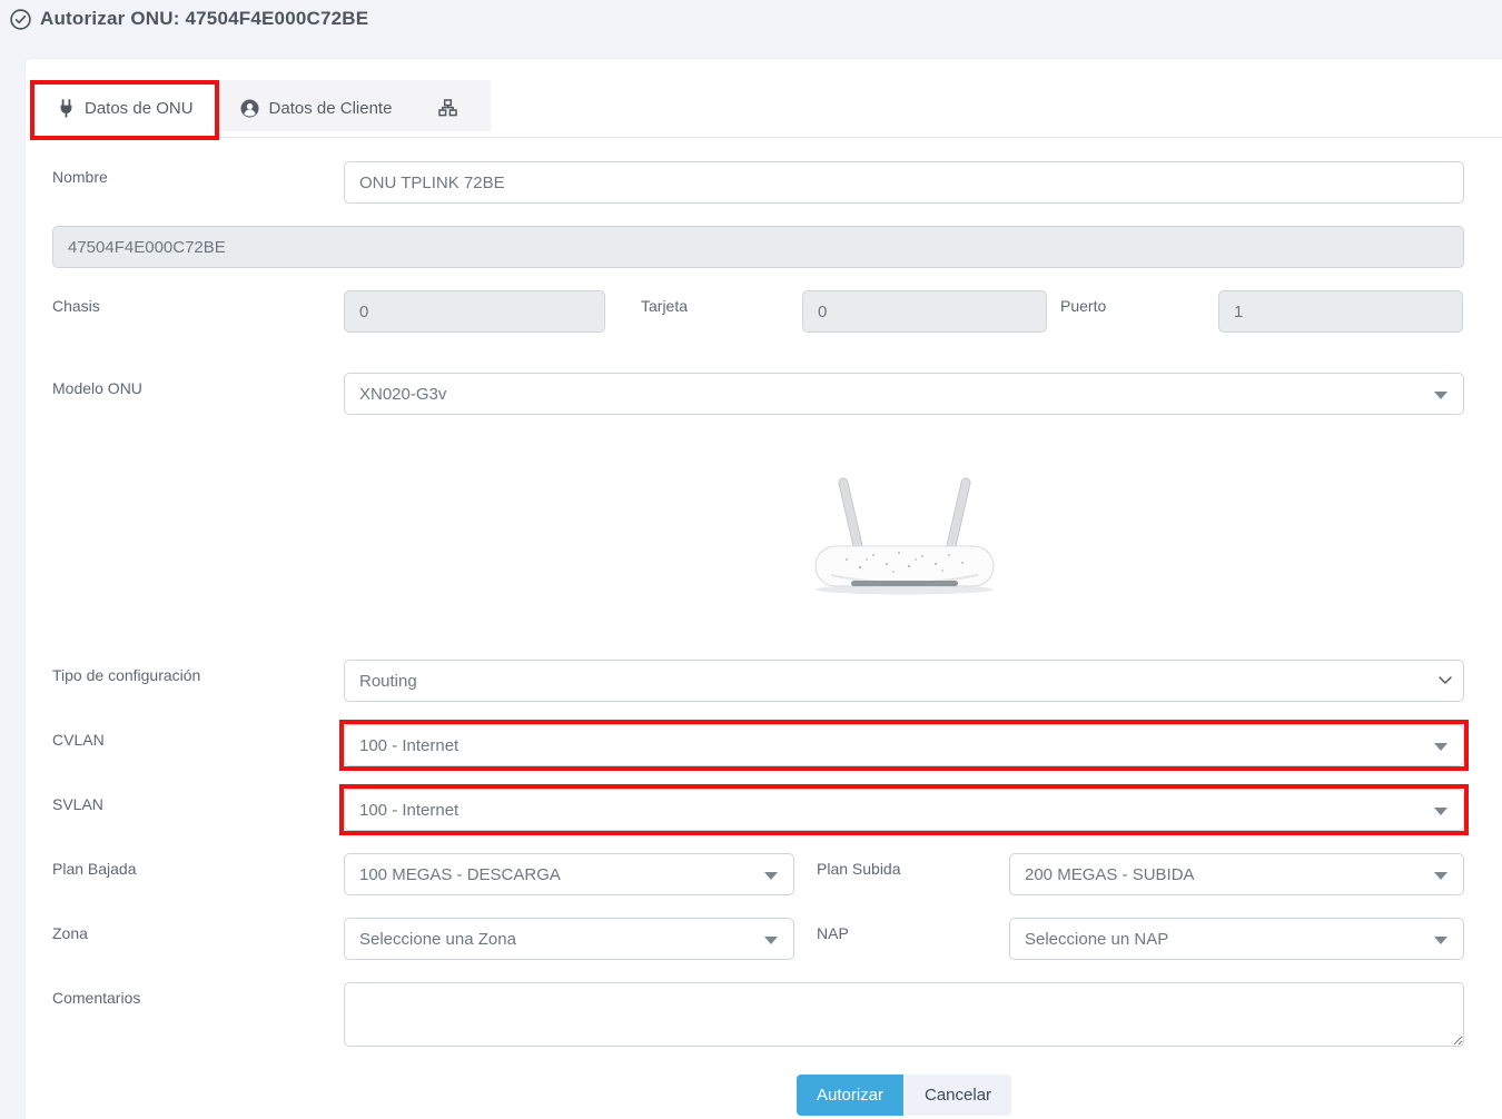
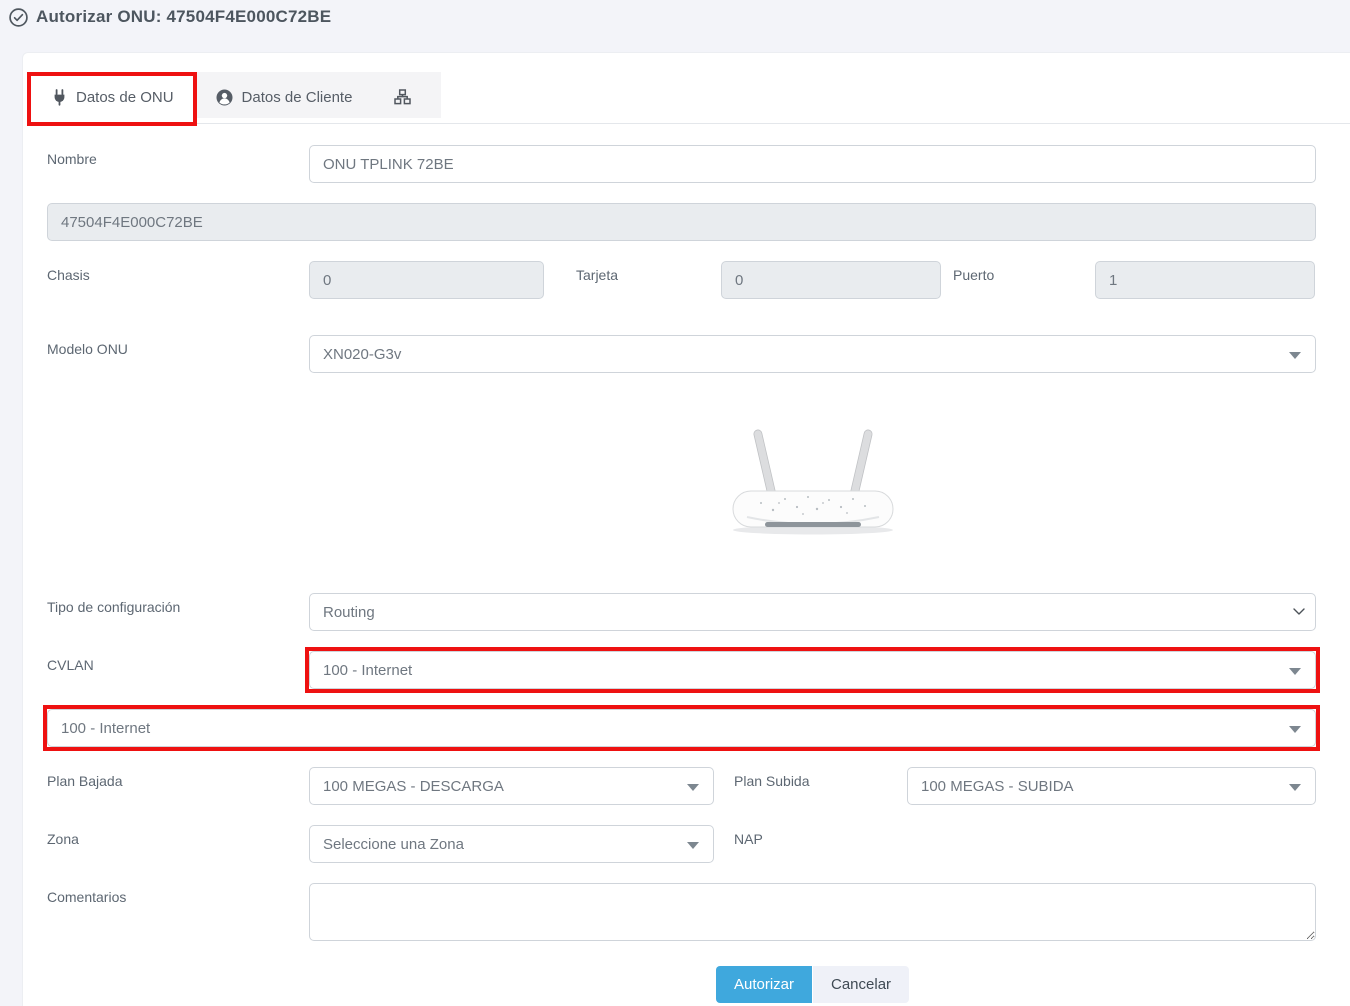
  Autorizar ONU: 47504F4E000C72BE
  Datos de ONU
  Datos de Cliente
  Nombre
  ONU TPLINK 72BE
  47504F4E000C72BE
  Chasis
  0
  Tarjeta
  0
  Puerto
  1
  Modelo ONU
  XN020-G3v
  Tipo de configuración
  Routing
  CVLAN
  100 - Internet
- SVLAN
  100 - Internet
  Plan Bajada
  100 MEGAS - DESCARGA
  Plan Subida
- 200 MEGAS - SUBIDA
+ 100 MEGAS - SUBIDA
  Zona
  Seleccione una Zona
  NAP
- Seleccione un NAP
  Comentarios
  Autorizar
  Cancelar
